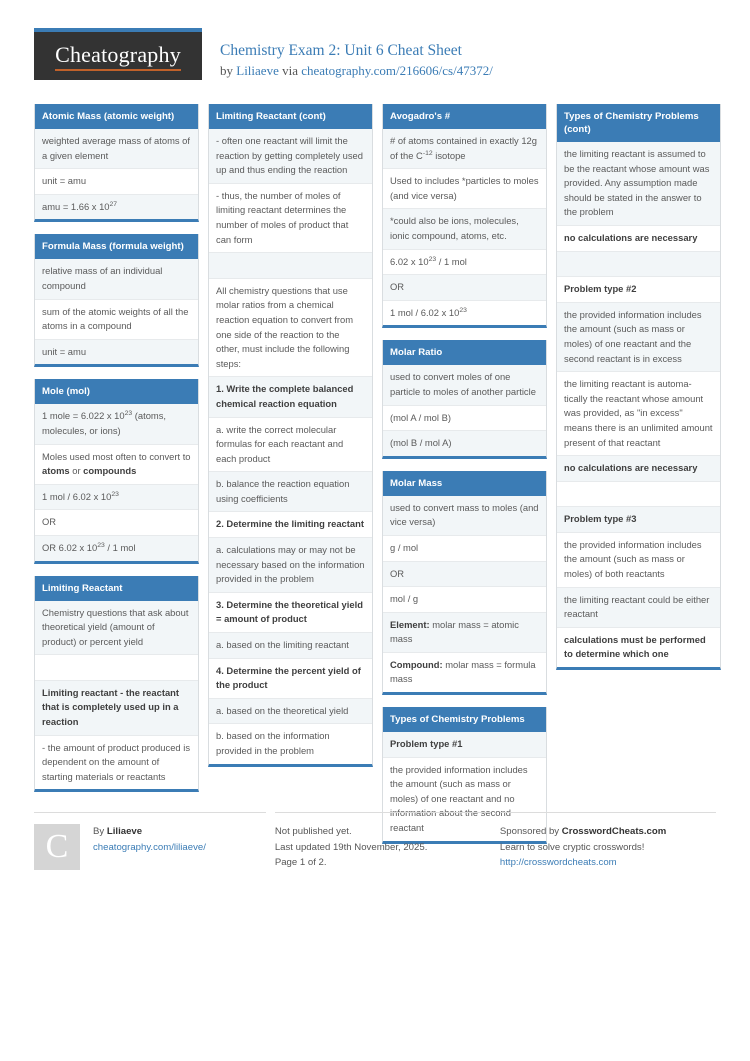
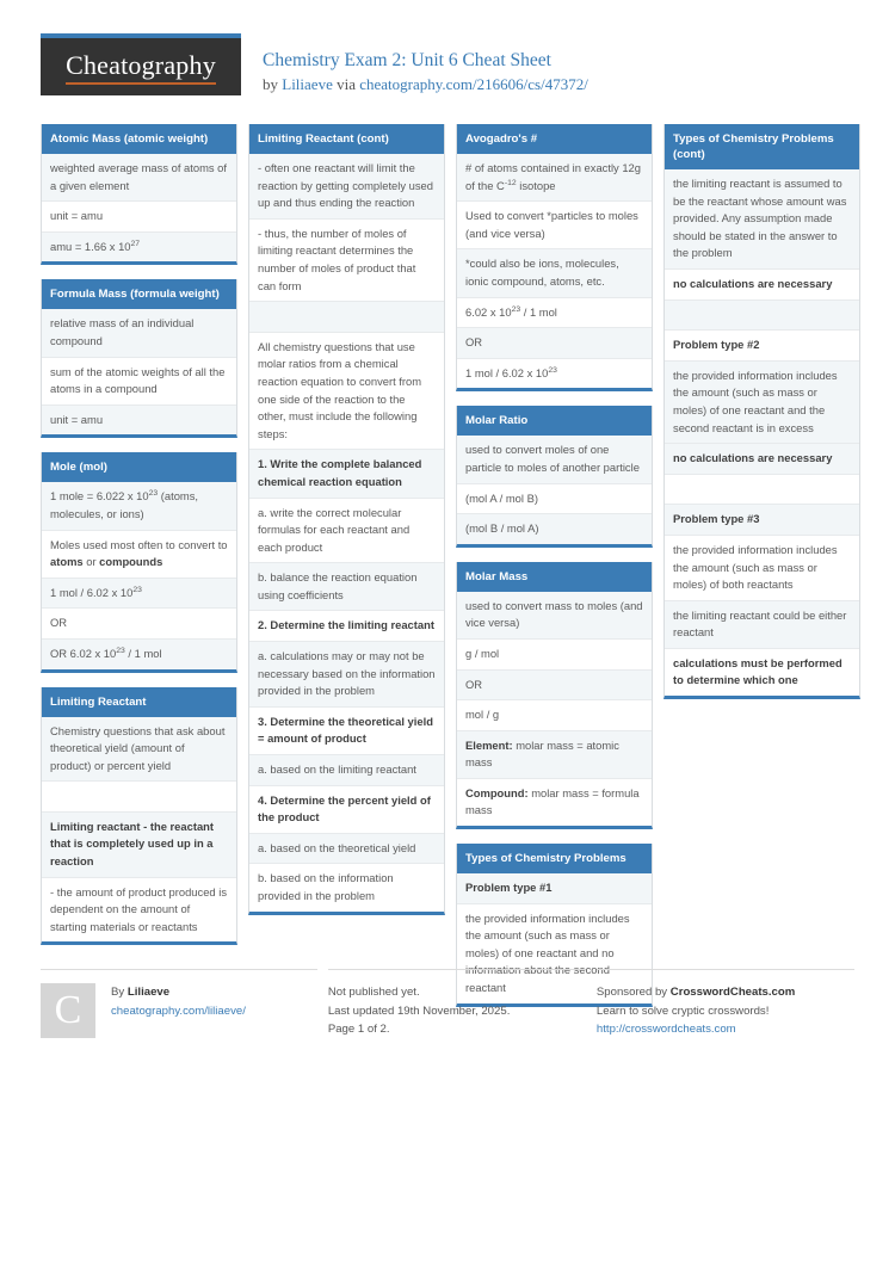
  Cheatography
  Chemistry Exam 2: Unit 6 Cheat Sheet
  by Liliaeve via cheatography.com/216606/cs/47372/
  Atomic Mass (atomic weight)
  weighted average mass of atoms of a given element
  unit = amu
  amu = 1.66 x 10
  Formula Mass (formula weight)
  relative mass of an individual compound
  sum of the atomic weights of all the atoms in a compound
  unit = amu
  Mole (mol)
  1 mole = 6.022 x 10 (atoms, molecules, or ions)
  Moles used most often to convert to atoms or compounds
  1 mol / 6.02 x 10
  OR
  OR 6.02 x 10 / 1 mol
  Limiting Reactant
  Chemistry questions that ask about theoretical yield (amount of product) or percent yield
  Limiting reactant - the reactant that is completely used up in a reaction
  - the amount of product produced is dependent on the amount of starting materials or reactants
  Limiting Reactant (cont)
  - often one reactant will limit the reaction by getting completely used up and thus ending the reaction
  - thus, the number of moles of limiting reactant determines the number of moles of product that can form
  All chemistry questions that use molar ratios from a chemical reaction equation to convert from one side of the reaction to the other, must include the following steps:
  1. Write the complete balanced chemical reaction equation
  a. write the correct molecular formulas for each reactant and each product
  b. balance the reaction equation using coefficients
  2. Determine the limiting reactant
  a. calculations may or may not be necessary based on the information provided in the problem
  3. Determine the theoretical yield = amount of product
  a. based on the limiting reactant
  4. Determine the percent yield of the product
  a. based on the theoretical yield
  b. based on the information provided in the problem
  Avogadro's #
  # of atoms contained in exactly 12g of the C isotope
- Used to includes *particles to moles (and vice versa)
+ Used to convert *particles to moles (and vice versa)
  *could also be ions, molecules, ionic compound, atoms, etc.
  6.02 x 10 / 1 mol
  OR
  1 mol / 6.02 x 10
  Molar Ratio
  used to convert moles of one particle to moles of another particle
  (mol A / mol B)
  (mol B / mol A)
  Molar Mass
  used to convert mass to moles (and vice versa)
  g / mol
  OR
  mol / g
  Element: molar mass = atomic mass
  Compound: molar mass = formula mass
  Types of Chemistry Problems
  Problem type #1
  the provided information includes the amount (such as mass or moles) of one reactant and no information about the second reactant
  Types of Chemistry Problems (cont)
  the limiting reactant is assumed to be the reactant whose amount was provided. Any assumption made should be stated in the answer to the problem
  no calculations are necessary
  Problem type #2
  the provided information includes the amount (such as mass or moles) of one reactant and the second reactant is in excess
- the limiting reactant is automa-tically the reactant whose amount was provided, as "in excess" means there is an unlimited amount present of that reactant
  no calculations are necessary
  Problem type #3
  the provided information includes the amount (such as mass or moles) of both reactants
  the limiting reactant could be either reactant
  calculations must be performed to determine which one
  C
  By Liliaeve
  cheatography.com/liliaeve/
  Not published yet.
  Last updated 19th November, 2025.
  Page 1 of 2.
  Sponsored by CrosswordCheats.com
  Learn to solve cryptic crosswords!
  http://crosswordcheats.com
